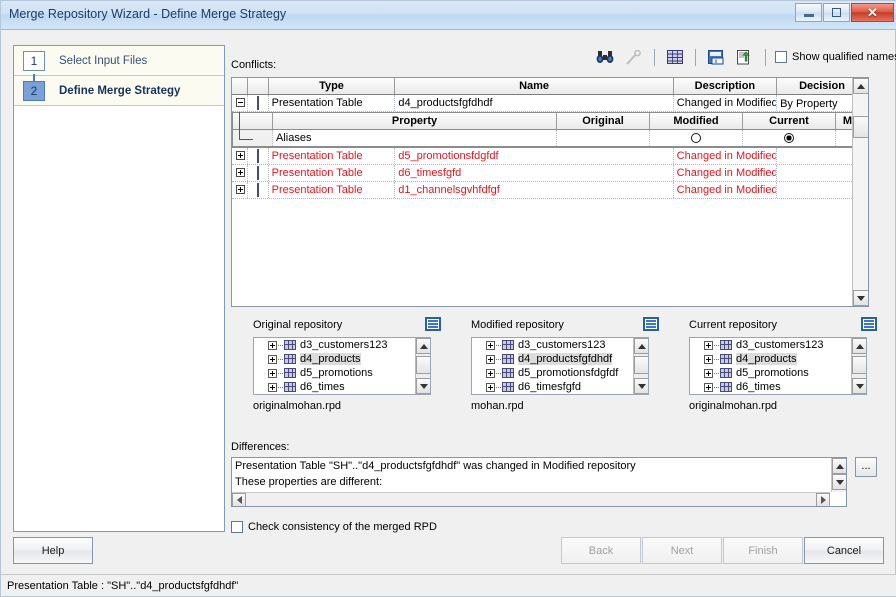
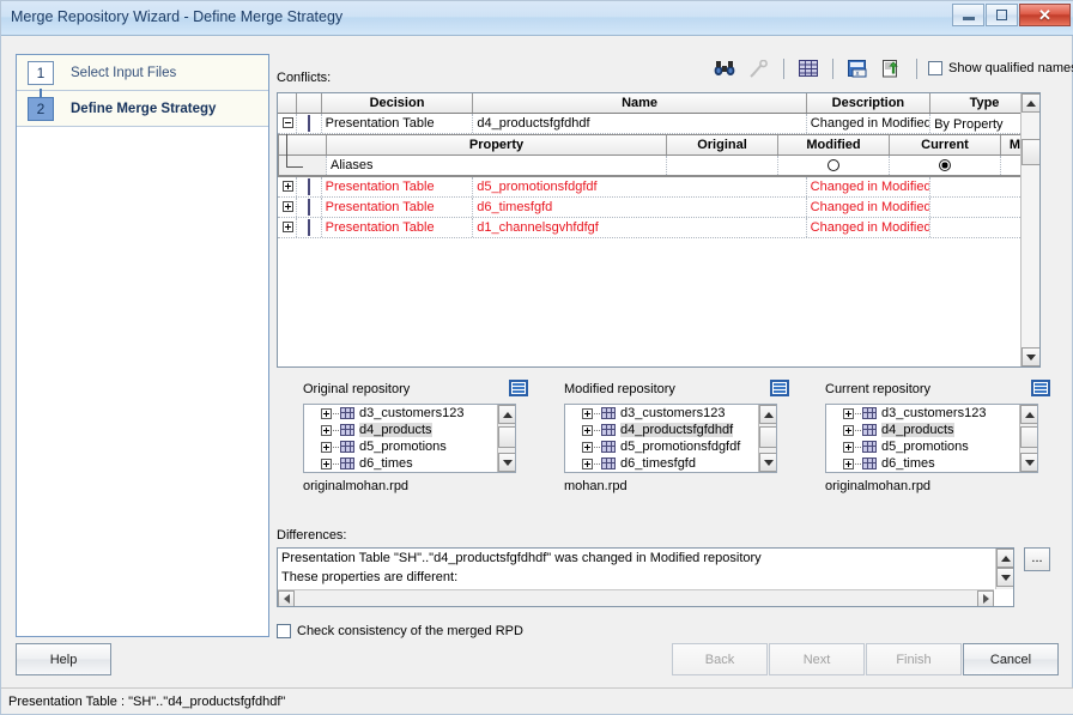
  Merge Repository Wizard - Define Merge Strategy
  ✕
  1
  Select Input Files
  2
  Define Merge Strategy
  Conflicts:
  Show qualified name
- Type
+ Decision
  Name
  Description
- Decision
+ Type
  Presentation Table
  d4_productsfgfdhdf
  Changed in Modified
  By Property
  Property
  Original
  Modified
  Current
  Aliases
  Presentation Table
  d5_promotionsfdgfdf
  Changed in Modified
  Presentation Table
  d6_timesfgfd
  Changed in Modified
  Presentation Table
  d1_channelsgvhfdfgf
  Changed in Modified
  Original repository
  d3_customers123
  d4_products
  d5_promotions
  d6_times
  originalmohan.rpd
  Modified repository
  d3_customers123
  d4_productsfgfdhdf
  d5_promotionsfdgfdf
  d6_timesfgfd
  mohan.rpd
  Current repository
  d3_customers123
  d4_products
  d5_promotions
  d6_times
  originalmohan.rpd
  Differences:
  Presentation Table "SH".."d4_productsfgfdhdf" was changed in Modified repository
  These properties are different:
  ...
  Check consistency of the merged RPD
  Help
  Back
  Next
  Finish
  Cancel
  Presentation Table : "SH".."d4_productsfgfdhdf"
